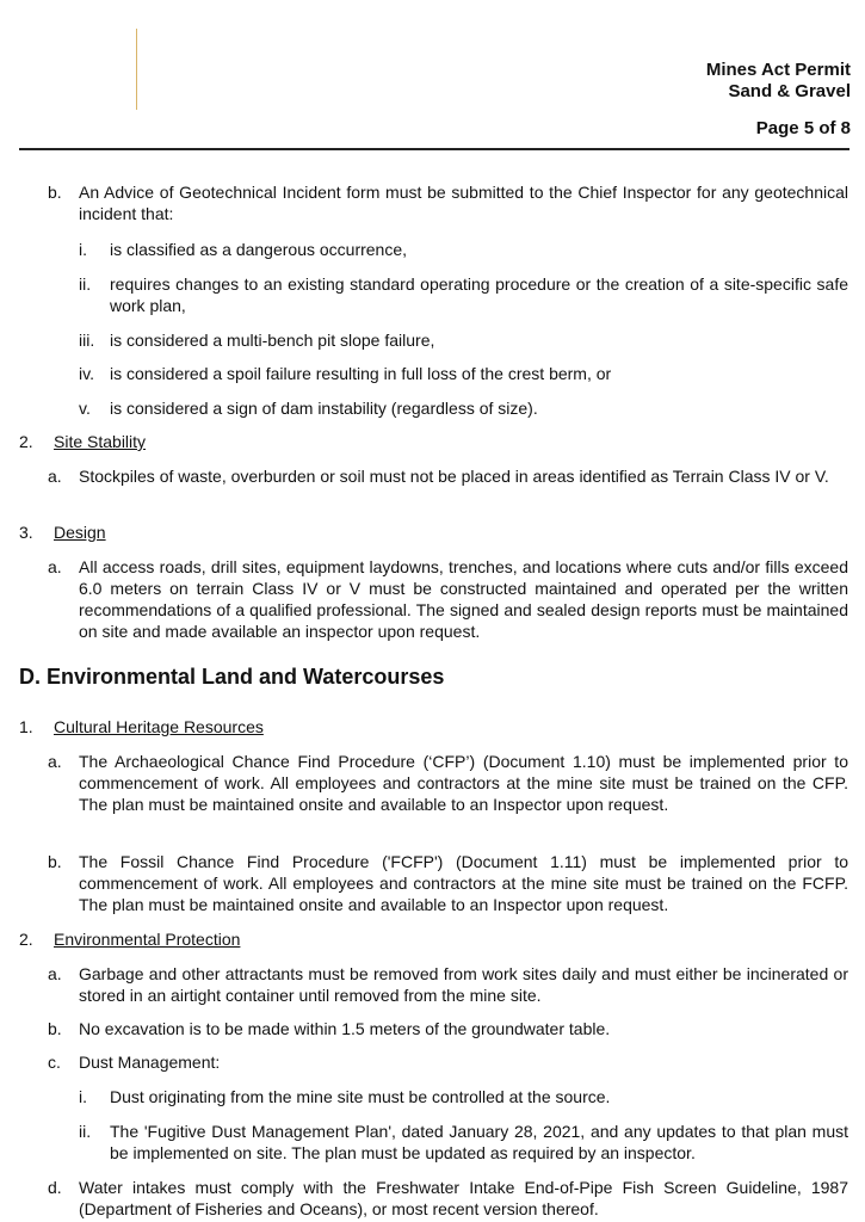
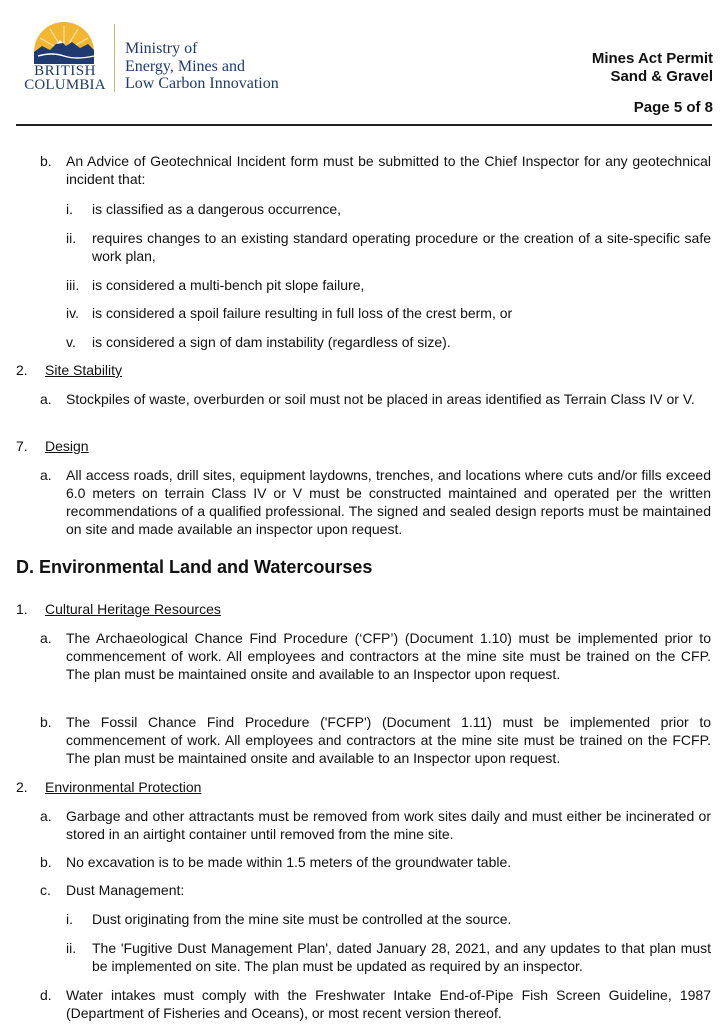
+ BRITISH
+ COLUMBIA
+ Ministry of
+ Energy, Mines and
+ Low Carbon Innovation
  Mines Act Permit
  Sand & Gravel
  Page 5 of 8
  b.
  An Advice of Geotechnical Incident form must be submitted to the Chief Inspector for any geotechnical incident that:
  i.
  is classified as a dangerous occurrence,
  ii.
  requires changes to an existing standard operating procedure or the creation of a site-specific safe work plan,
  iii.
  is considered a multi-bench pit slope failure,
  iv.
  is considered a spoil failure resulting in full loss of the crest berm, or
  v.
  is considered a sign of dam instability (regardless of size).
  2.
  Site Stability
  a.
  Stockpiles of waste, overburden or soil must not be placed in areas identified as Terrain Class IV or V.
- 3.
+ 7.
  Design
  a.
  All access roads, drill sites, equipment laydowns, trenches, and locations where cuts and/or fills exceed 6.0 meters on terrain Class IV or V must be constructed maintained and operated per the written recommendations of a qualified professional. The signed and sealed design reports must be maintained on site and made available an inspector upon request.
  D. Environmental Land and Watercourses
  1.
  Cultural Heritage Resources
  a.
  The Archaeological Chance Find Procedure (‘CFP’) (Document 1.10) must be implemented prior to commencement of work. All employees and contractors at the mine site must be trained on the CFP. The plan must be maintained onsite and available to an Inspector upon request.
  b.
  The Fossil Chance Find Procedure ('FCFP') (Document 1.11) must be implemented prior to commencement of work. All employees and contractors at the mine site must be trained on the FCFP. The plan must be maintained onsite and available to an Inspector upon request.
  2.
  Environmental Protection
  a.
  Garbage and other attractants must be removed from work sites daily and must either be incinerated or stored in an airtight container until removed from the mine site.
  b.
  No excavation is to be made within 1.5 meters of the groundwater table.
  c.
  Dust Management:
  i.
  Dust originating from the mine site must be controlled at the source.
  ii.
  The 'Fugitive Dust Management Plan', dated January 28, 2021, and any updates to that plan must be implemented on site. The plan must be updated as required by an inspector.
  d.
  Water intakes must comply with the Freshwater Intake End-of-Pipe Fish Screen Guideline, 1987 (Department of Fisheries and Oceans), or most recent version thereof.
